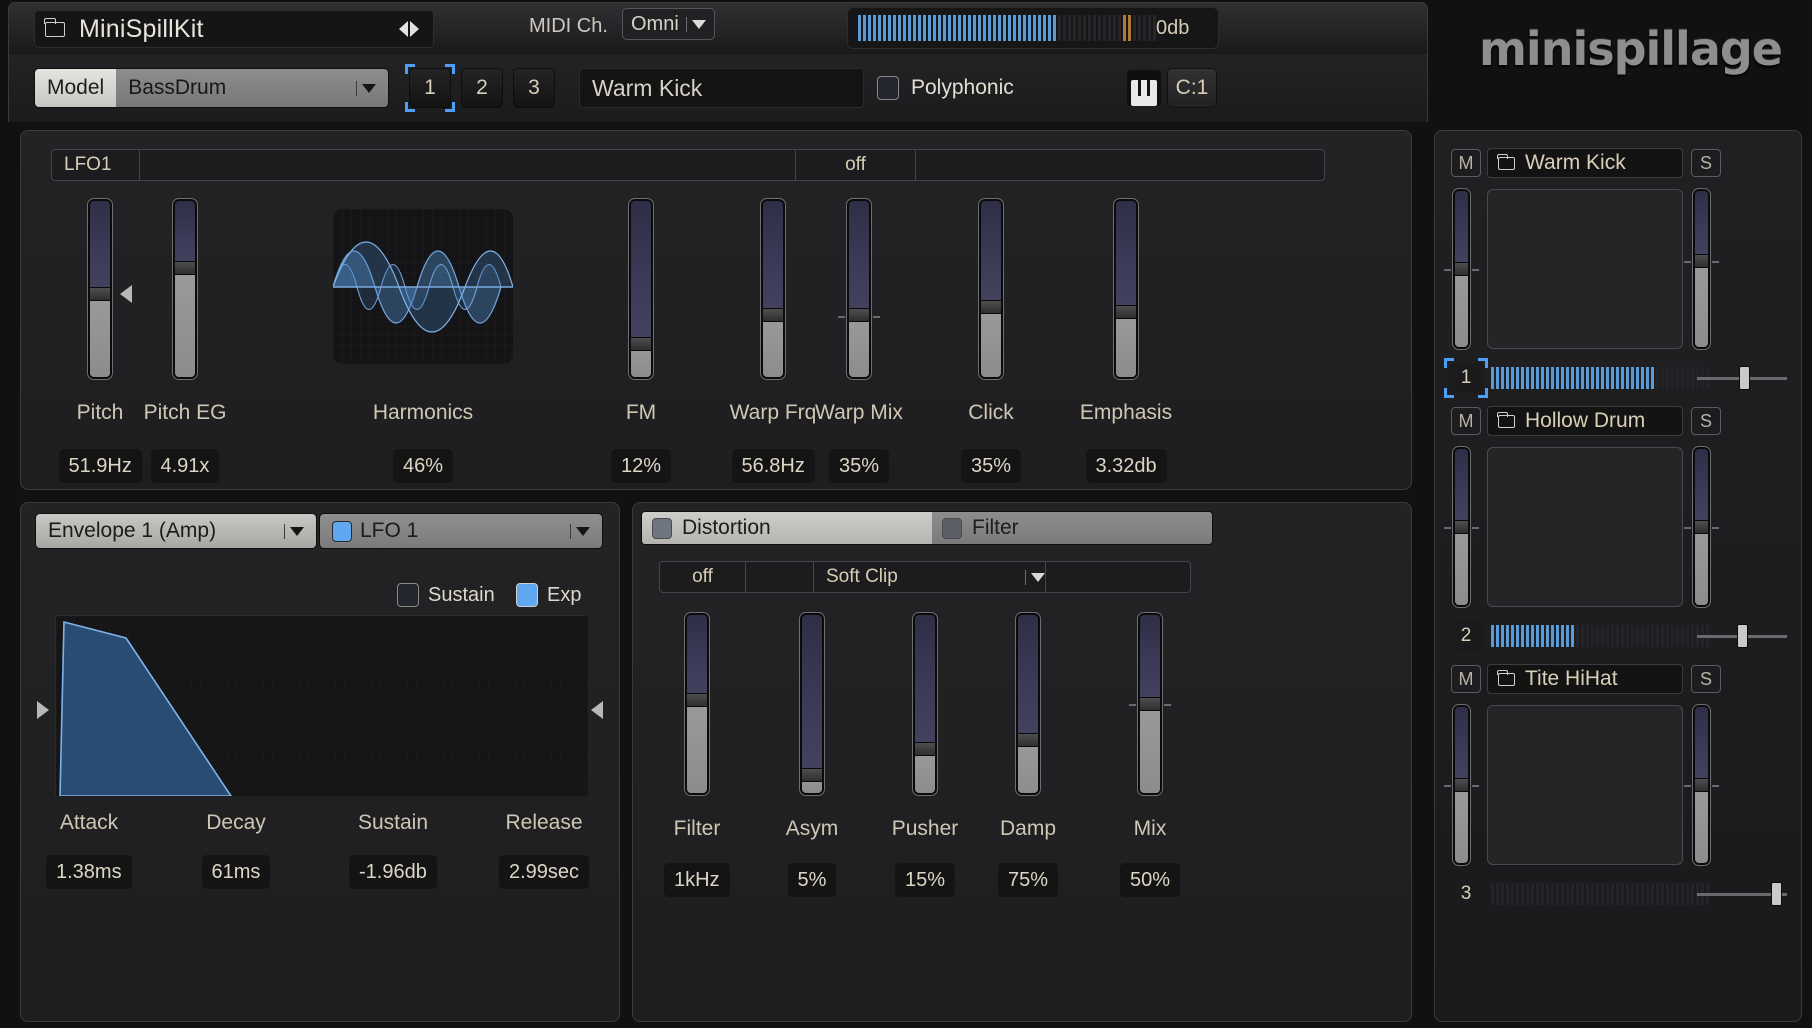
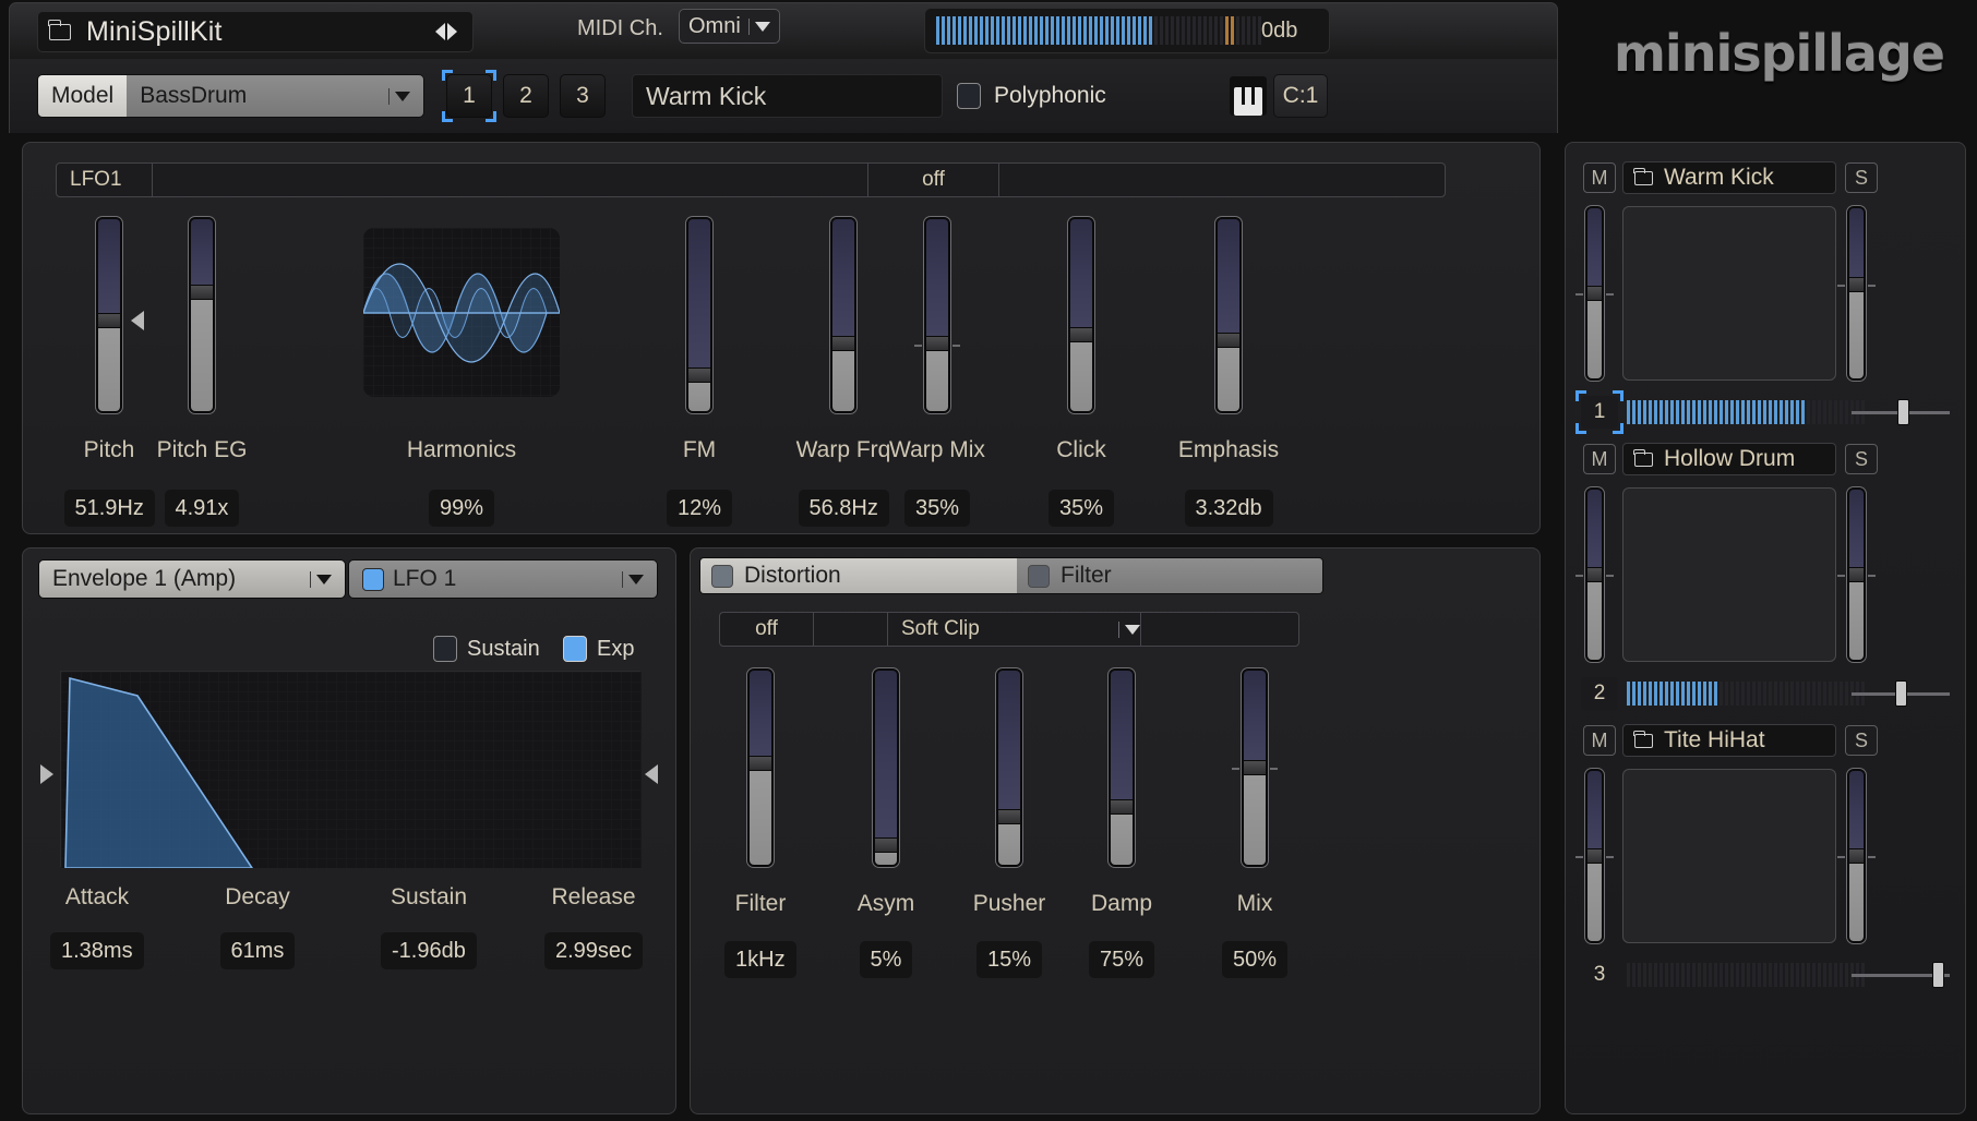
  MiniSpillKit
  MIDI Ch.
  Omni
  0db
  minispillage
  Model
  BassDrum
  1
  2
  3
  Warm Kick
  Polyphonic
  C:1
  LFO1
  off
  Pitch
  51.9Hz
  Pitch EG
  4.91x
  FM
  12%
  Warp Frq
  56.8Hz
  Warp Mix
  35%
  Click
  35%
  Emphasis
  3.32db
  Harmonics
- 46%
+ 99%
  Envelope 1 (Amp)
  LFO 1
  Sustain
  Exp
  Attack
  1.38ms
  Decay
  61ms
  Sustain
  -1.96db
  Release
  2.99sec
  Distortion
  Filter
  off
  Soft Clip
  Filter
  1kHz
  Asym
  5%
  Pusher
  15%
  Damp
  75%
  Mix
  50%
  M
  Warm Kick
  S
  1
  M
  Hollow Drum
  S
  2
  M
  Tite HiHat
  S
  3
